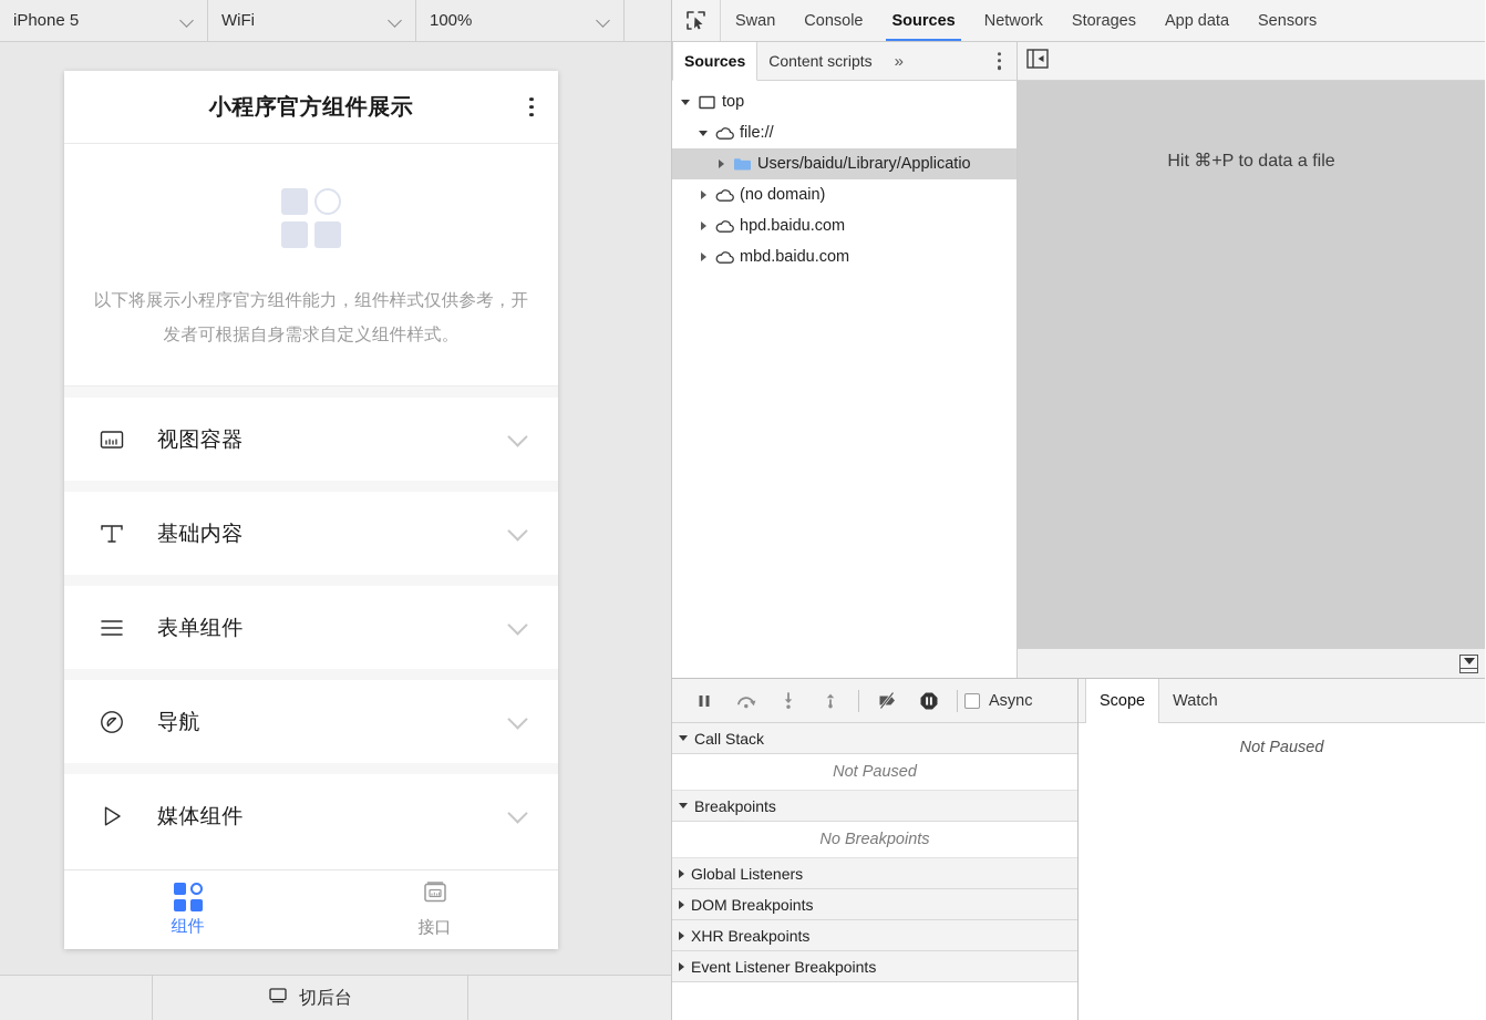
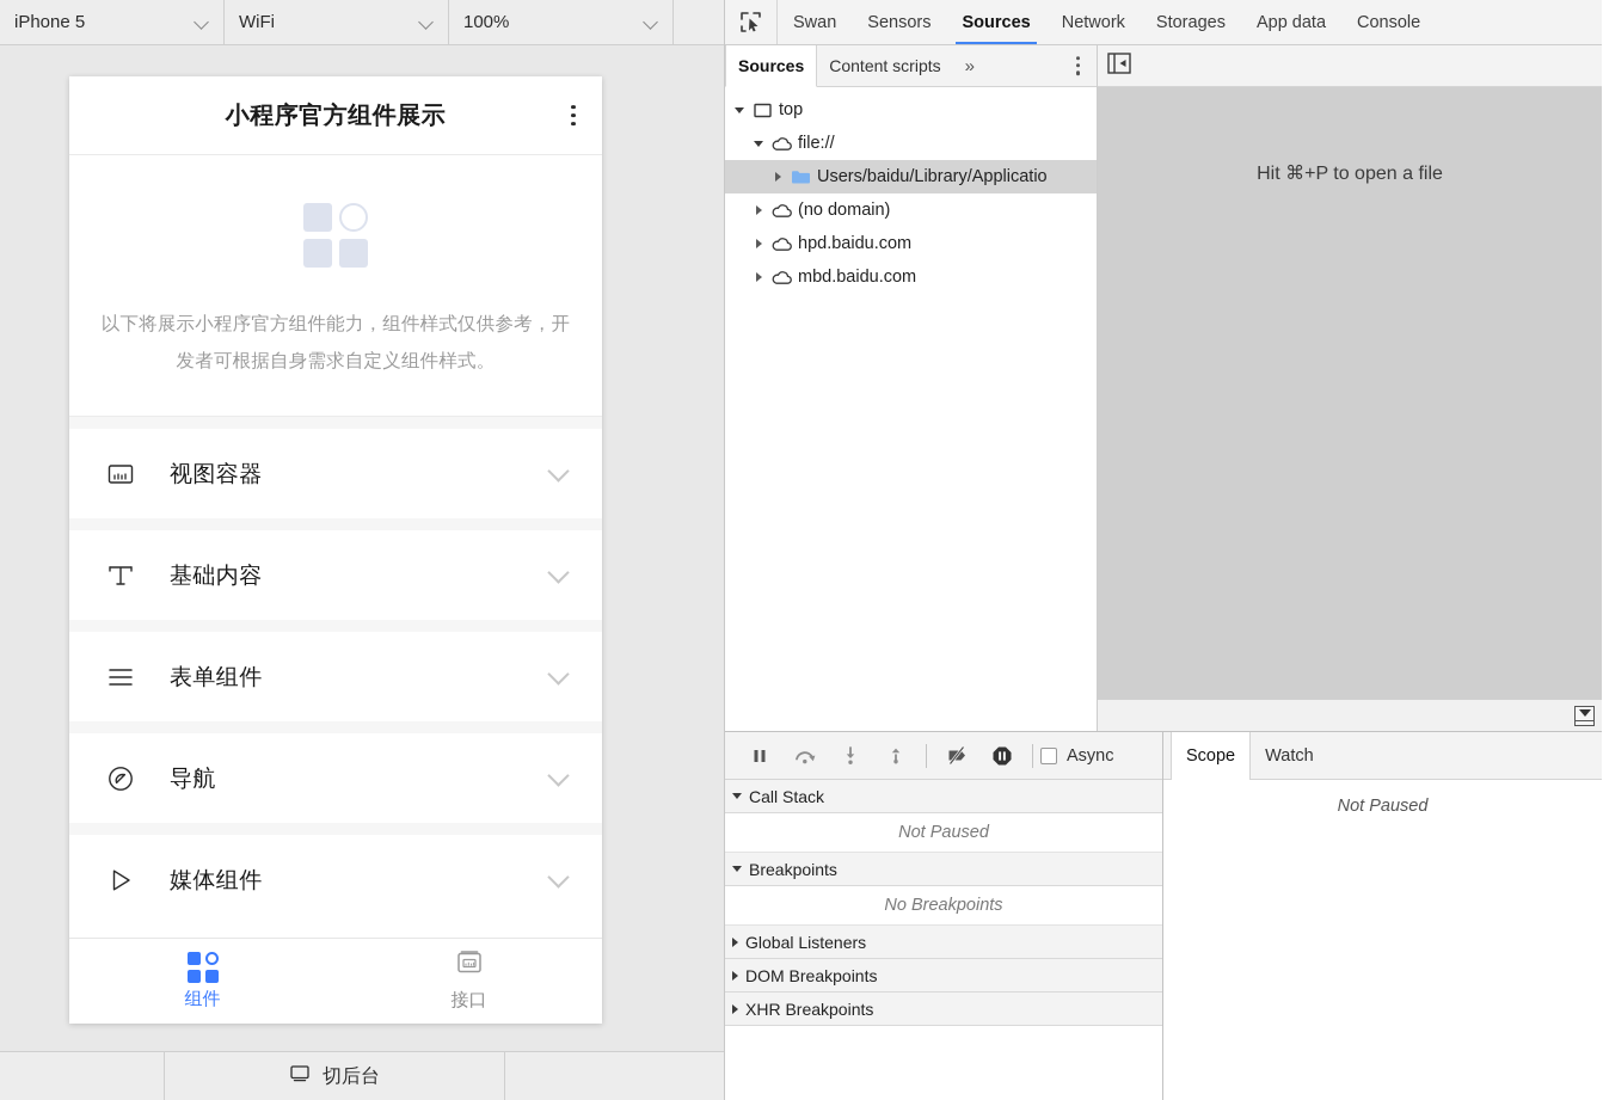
  iPhone 5
  WiFi
  100%
  小程序官方组件展示
  以下将展示小程序官方组件能力，组件样式仅供参考，开发者可根据自身需求自定义组件样式。
  视图容器
  基础内容
  表单组件
  导航
  媒体组件
  组件
  接口
  切后台
  Swan
- Console
+ Sensors
  Sources
  Network
  Storages
  App data
- Sensors
+ Console
  Sources
  Content scripts
  »
  top
  file://
  Users/baidu/Library/Applicatio
  (no domain)
  hpd.baidu.com
  mbd.baidu.com
- Hit ⌘+P to data a file
+ Hit ⌘+P to open a file
  Async
  Call Stack
  Not Paused
  Breakpoints
  No Breakpoints
  Global Listeners
  DOM Breakpoints
  XHR Breakpoints
- Event Listener Breakpoints
  Scope
  Watch
  Not Paused
